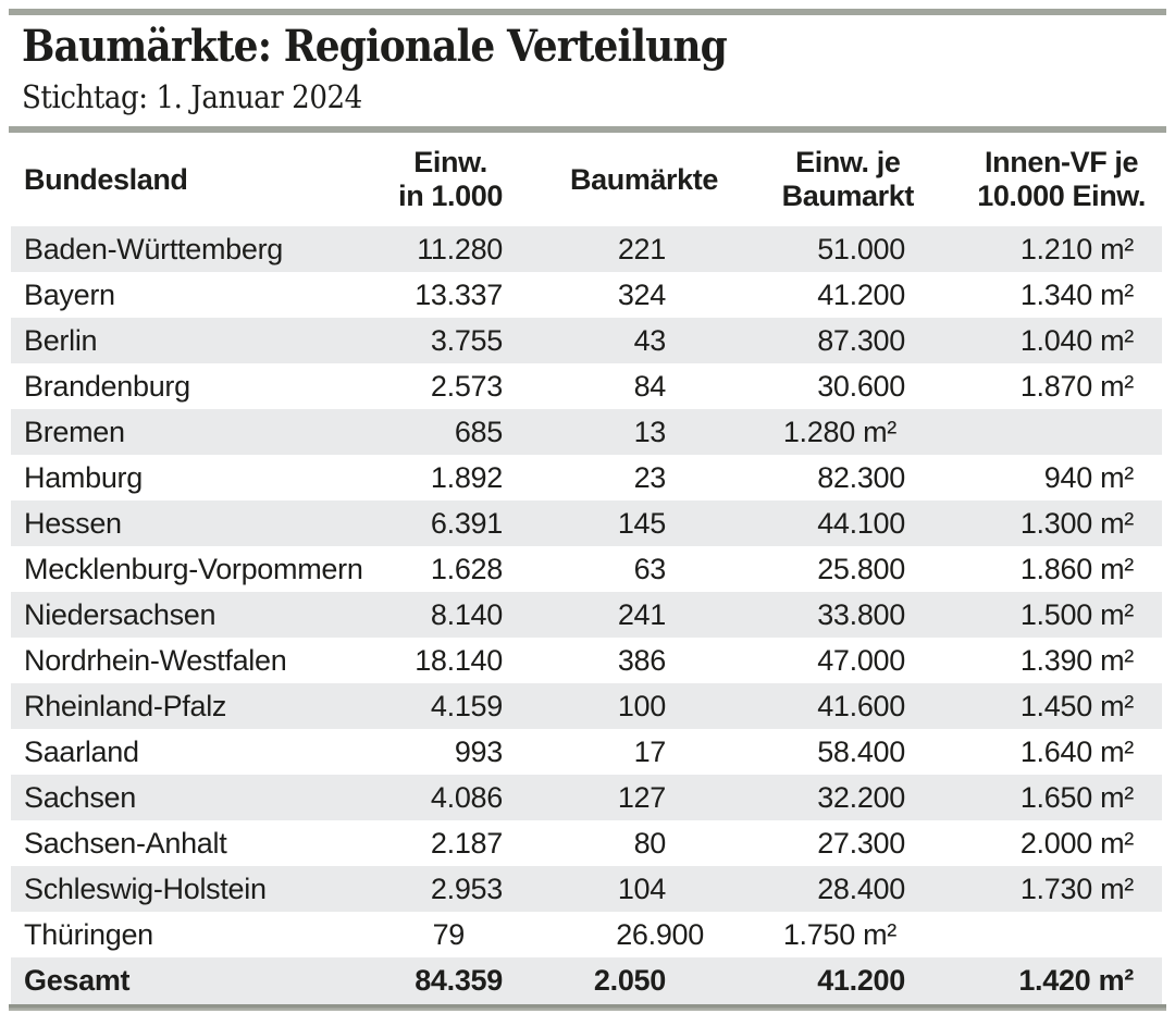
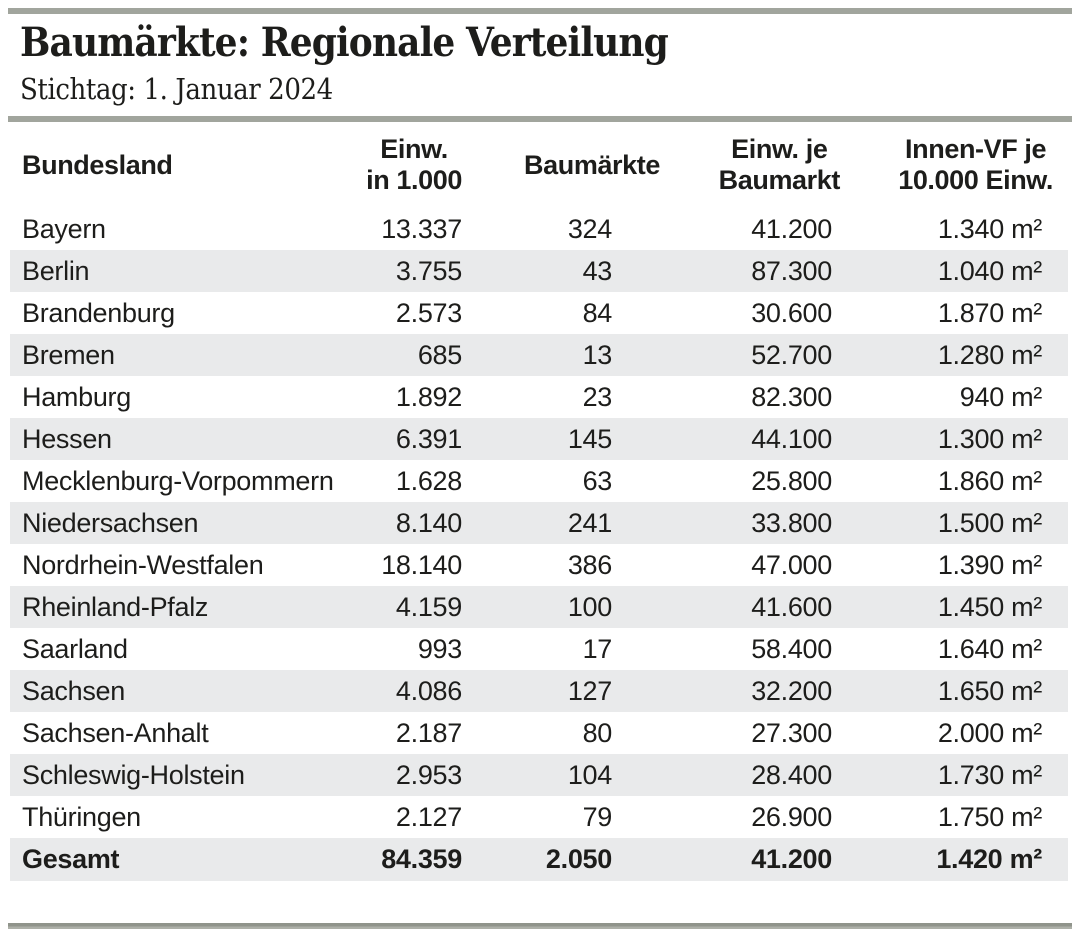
  Baumärkte: Regionale Verteilung
  Stichtag: 1. Januar 2024
  Bundesland
  Einw.
  in 1.000
  Baumärkte
  Einw. je
  Baumarkt
  Innen-VF je
  10.000 Einw.
- Baden-Württemberg
- 11.280
- 221
- 51.000
- 1.210 m²
  Bayern
  13.337
  324
  41.200
  1.340 m²
  Berlin
  3.755
  43
  87.300
  1.040 m²
  Brandenburg
  2.573
  84
  30.600
  1.870 m²
  Bremen
  685
  13
+ 52.700
  1.280 m²
  Hamburg
  1.892
  23
  82.300
  940 m²
  Hessen
  6.391
  145
  44.100
  1.300 m²
  Mecklenburg-Vorpommern
  1.628
  63
  25.800
  1.860 m²
  Niedersachsen
  8.140
  241
  33.800
  1.500 m²
  Nordrhein-Westfalen
  18.140
  386
  47.000
  1.390 m²
  Rheinland-Pfalz
  4.159
  100
  41.600
  1.450 m²
  Saarland
  993
  17
  58.400
  1.640 m²
  Sachsen
  4.086
  127
  32.200
  1.650 m²
  Sachsen-Anhalt
  2.187
  80
  27.300
  2.000 m²
  Schleswig-Holstein
  2.953
  104
  28.400
  1.730 m²
  Thüringen
+ 2.127
  79
  26.900
  1.750 m²
  Gesamt
  84.359
  2.050
  41.200
  1.420 m²
